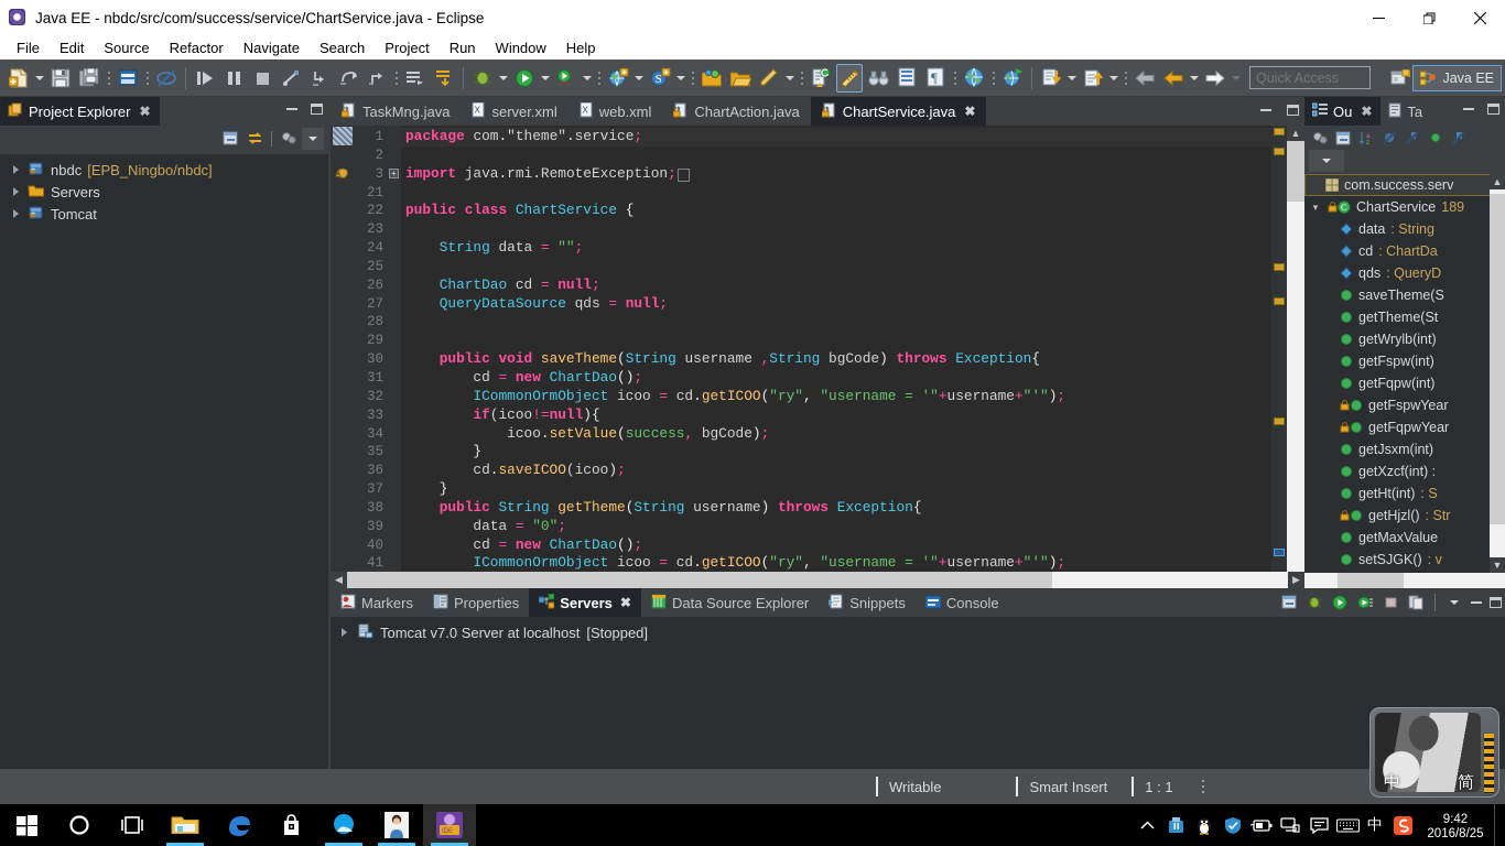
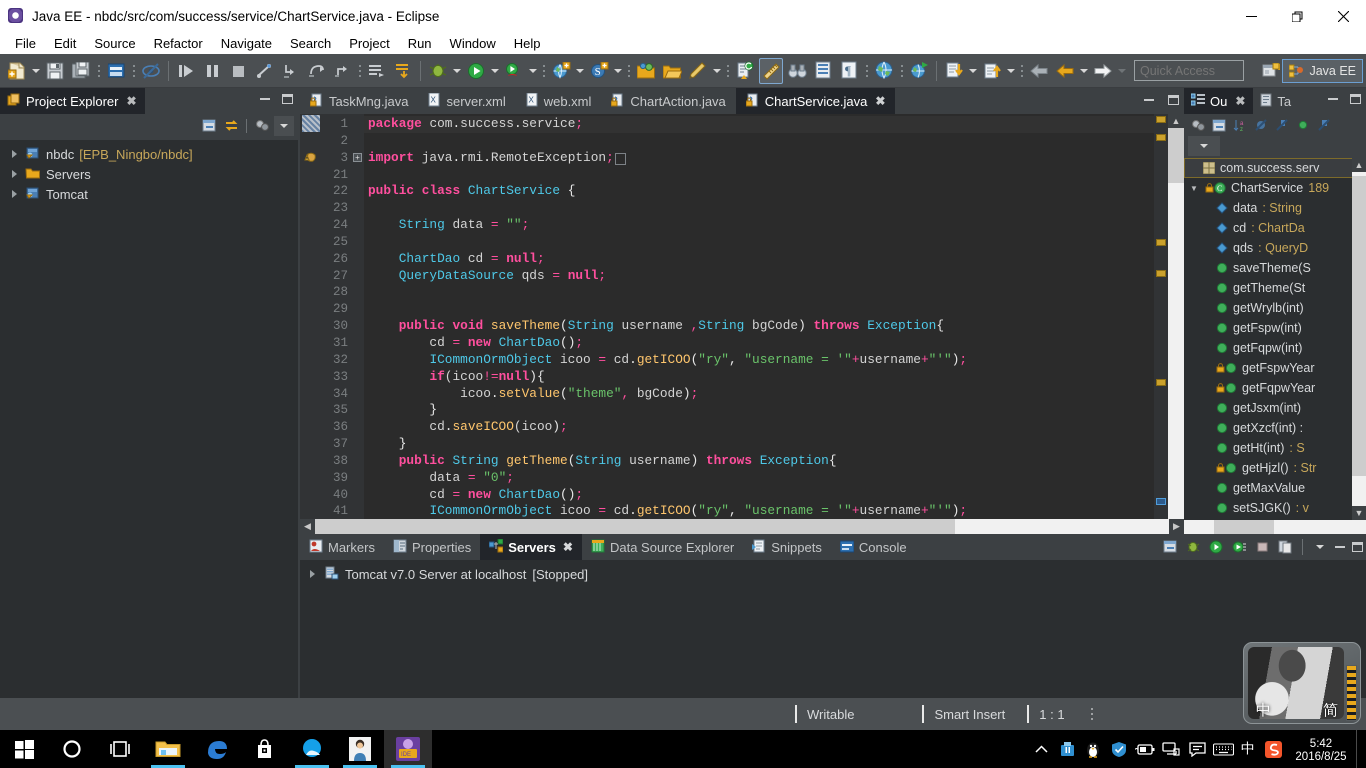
  Java EE - nbdc/src/com/success/service/ChartService.java - Eclipse
  File
  Edit
  Source
  Refactor
  Navigate
  Search
  Project
  Run
  Window
  Help
  S
  ¶
  Quick Access
  Java EE
  Project Explorer
  ✖
  nbdc
  [EPB_Ningbo/nbdc]
  Servers
  Tomcat
  TaskMng.java
  X
  server.xml
  X
  web.xml
  ChartAction.java
  ChartService.java
  ✖
  1
  2
  3
  21
  22
  23
  24
  25
  26
  27
  28
  29
  30
  31
  32
  33
  34
  35
  36
  37
  38
  39
  40
  41
  +
- package com."theme".service;
+ package com.success.service;
  import java.rmi.RemoteException;
  public class ChartService {
  String data = "";
  ChartDao cd = null;
  QueryDataSource qds = null;
  public void saveTheme(String username ,String bgCode) throws Exception{
  cd = new ChartDao();
  ICommonOrmObject icoo = cd.getICOO("ry", "username = '"+username+"'");
  if(icoo!=null){
- icoo.setValue(success, bgCode);
+ icoo.setValue("theme", bgCode);
  }
  cd.saveICOO(icoo);
  }
  public String getTheme(String username) throws Exception{
  data = "0";
  cd = new ChartDao();
  ICommonOrmObject icoo = cd.getICOO("ry", "username = '"+username+"'");
  ▲
  ◀
  ▶
  Ou
  ✖
  Ta
  com.success.serv
  ▼
  C
  ChartService
  189
  data
  : String
  cd
  : ChartDa
  qds
  : QueryD
  saveTheme(S
  getTheme(St
  getWrylb(int)
  getFspw(int)
  getFqpw(int)
  getFspwYear
  getFqpwYear
  getJsxm(int)
  getXzcf(int) :
  getHt(int)
  : S
  getHjzl()
  : Str
  getMaxValue
  setSJGK()
  : v
  ▲
  ▼
  Markers
  Properties
  Servers
  ✖
  Data Source Explorer
  Snippets
  Console
  Tomcat v7.0 Server at localhost
  [Stopped]
  Writable
  Smart Insert
  1 : 1
  中
  简
  中
- 9:42
+ 5:42
  2016/8/25
